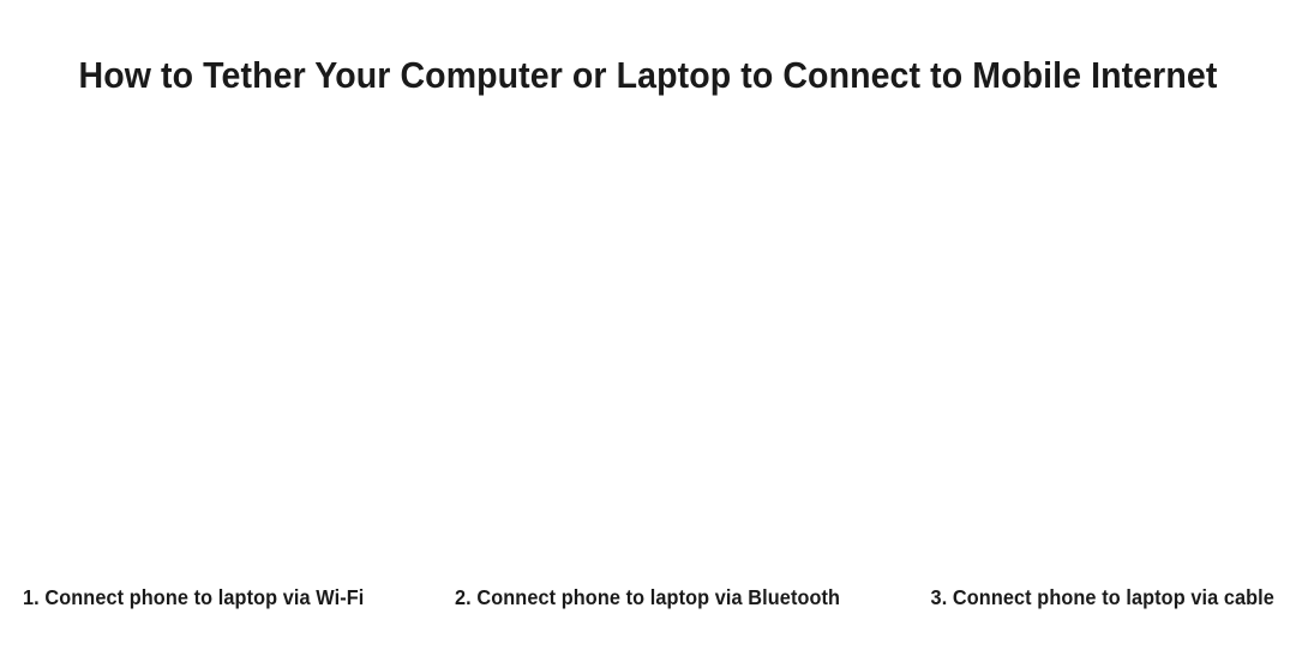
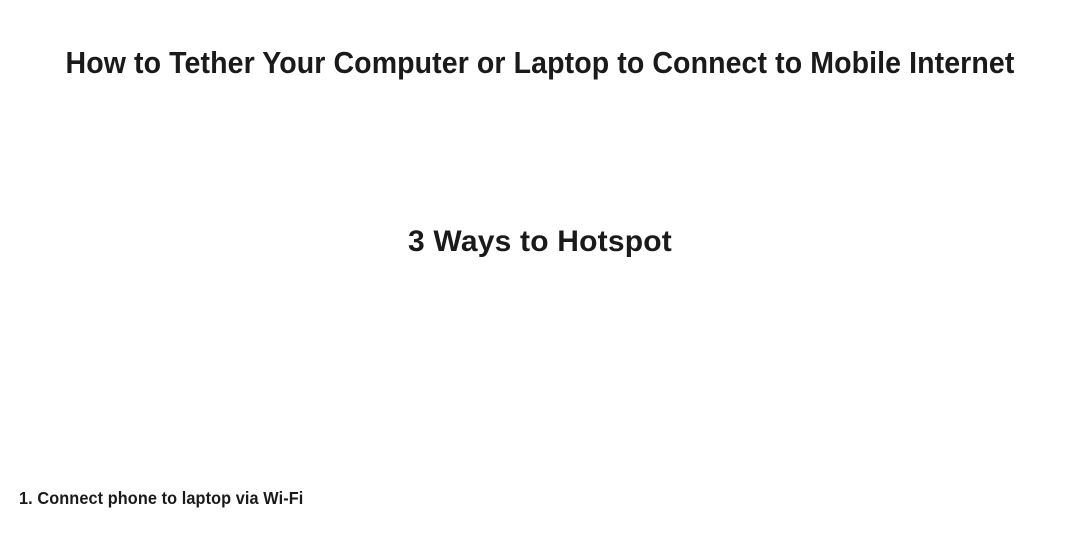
  How to Tether Your Computer or Laptop to Connect to Mobile Internet
+ 3 Ways to Hotspot
  1. Connect phone to laptop via Wi-Fi
- 2. Connect phone to laptop via Bluetooth
- 3. Connect phone to laptop via cable
